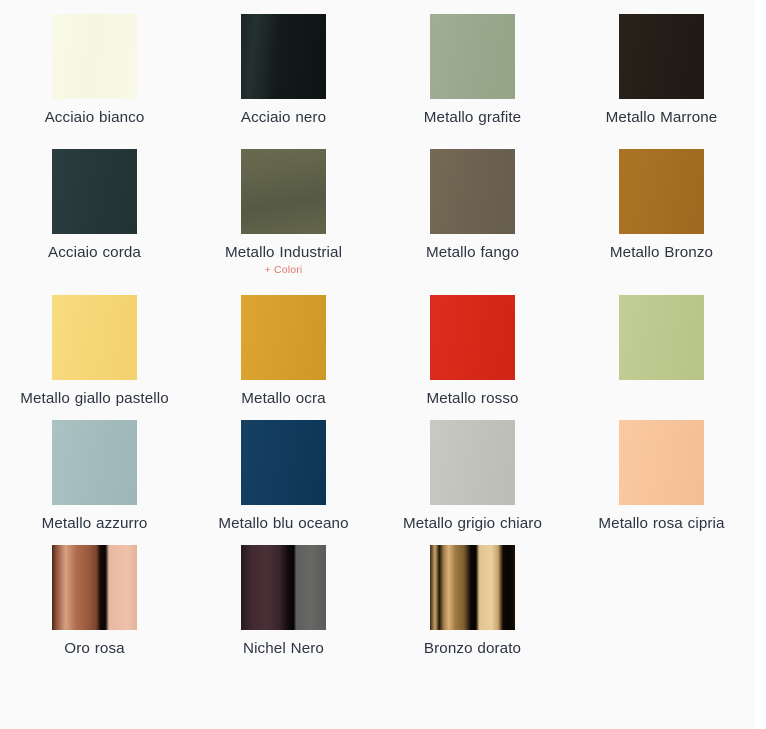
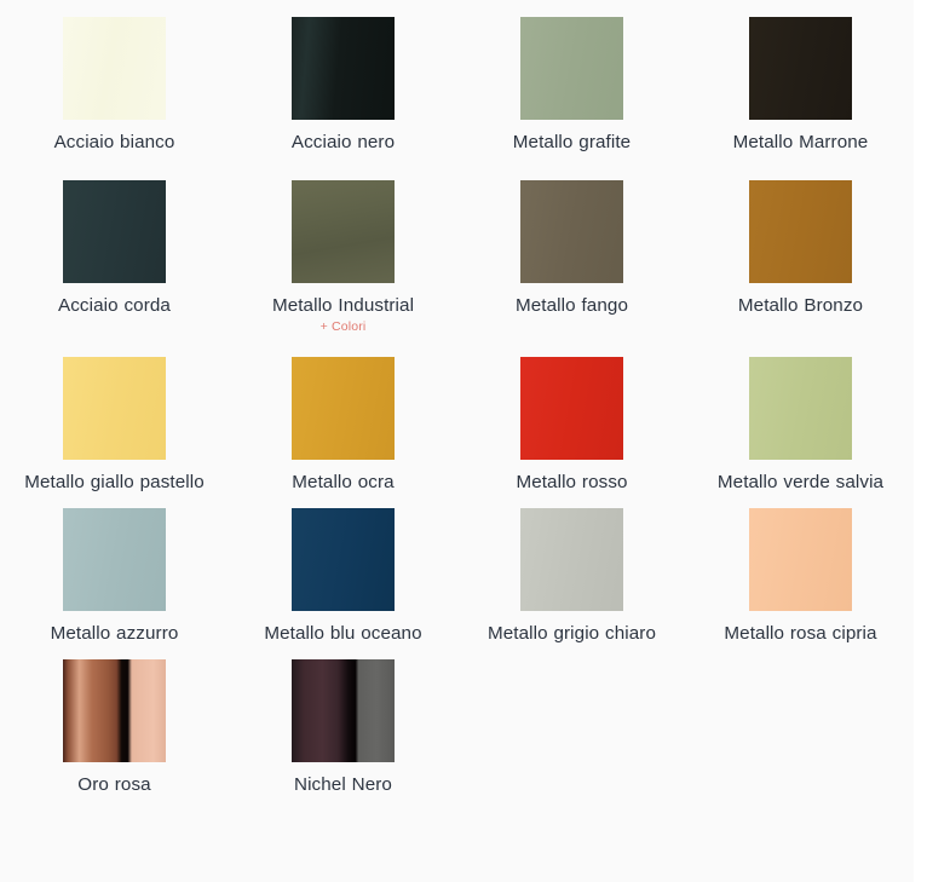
  Acciaio bianco
  Acciaio nero
  Metallo grafite
  Metallo Marrone
  Acciaio corda
  Metallo Industrial
  + Colori
  Metallo fango
  Metallo Bronzo
  Metallo giallo pastello
  Metallo ocra
  Metallo rosso
+ Metallo verde salvia
  Metallo azzurro
  Metallo blu oceano
  Metallo grigio chiaro
  Metallo rosa cipria
  Oro rosa
  Nichel Nero
- Bronzo dorato
